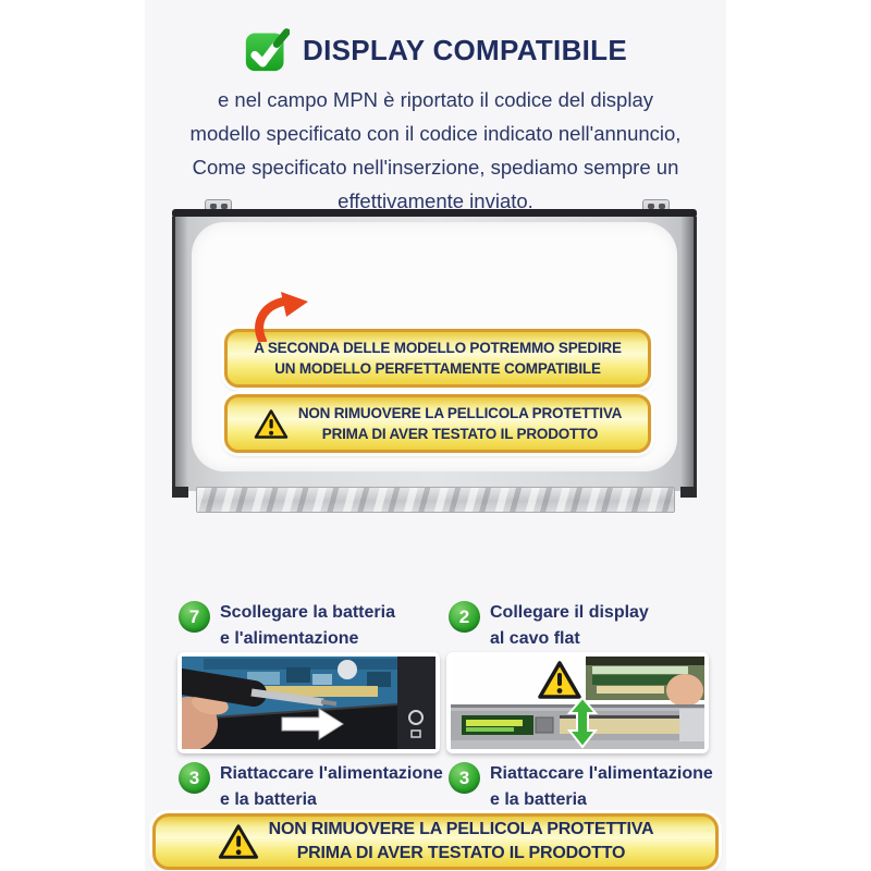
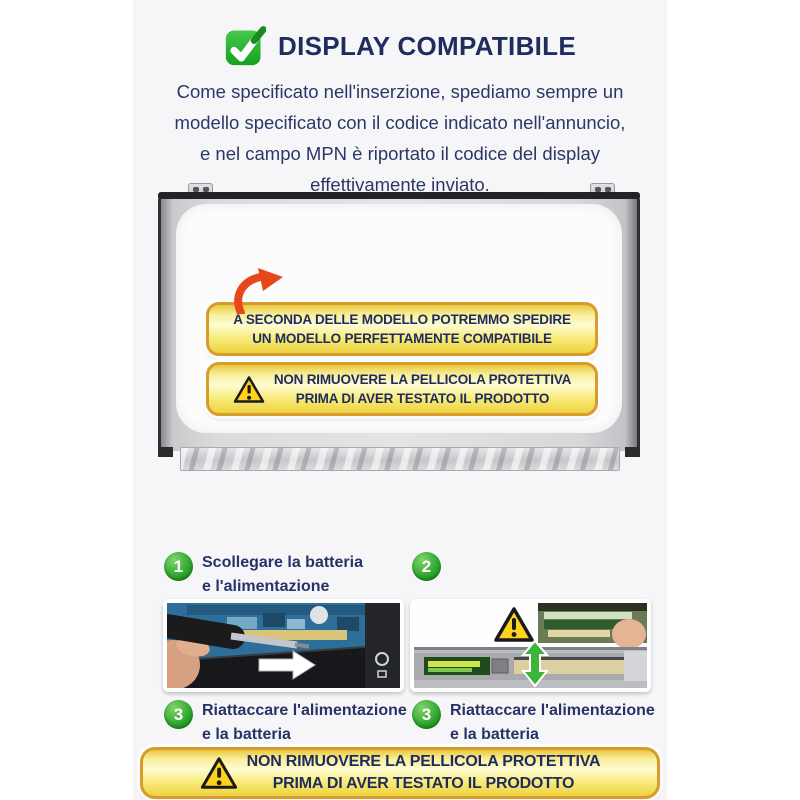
  DISPLAY COMPATIBILE
- e nel campo MPN è riportato il codice del display
+ Come specificato nell'inserzione, spediamo sempre un
  modello specificato con il codice indicato nell'annuncio,
- Come specificato nell'inserzione, spediamo sempre un
+ e nel campo MPN è riportato il codice del display
  effettivamente inviato.
  A SECONDA DELLE MODELLO POTREMMO SPEDIRE
  UN MODELLO PERFETTAMENTE COMPATIBILE
  NON RIMUOVERE LA PELLICOLA PROTETTIVA
  PRIMA DI AVER TESTATO IL PRODOTTO
- 7
+ 1
  Scollegare la batteria
  e l'alimentazione
  2
- Collegare il display
- al cavo flat
  3
  Riattaccare l'alimentazione
  e la batteria
  3
  Riattaccare l'alimentazione
  e la batteria
  NON RIMUOVERE LA PELLICOLA PROTETTIVA
  PRIMA DI AVER TESTATO IL PRODOTTO
